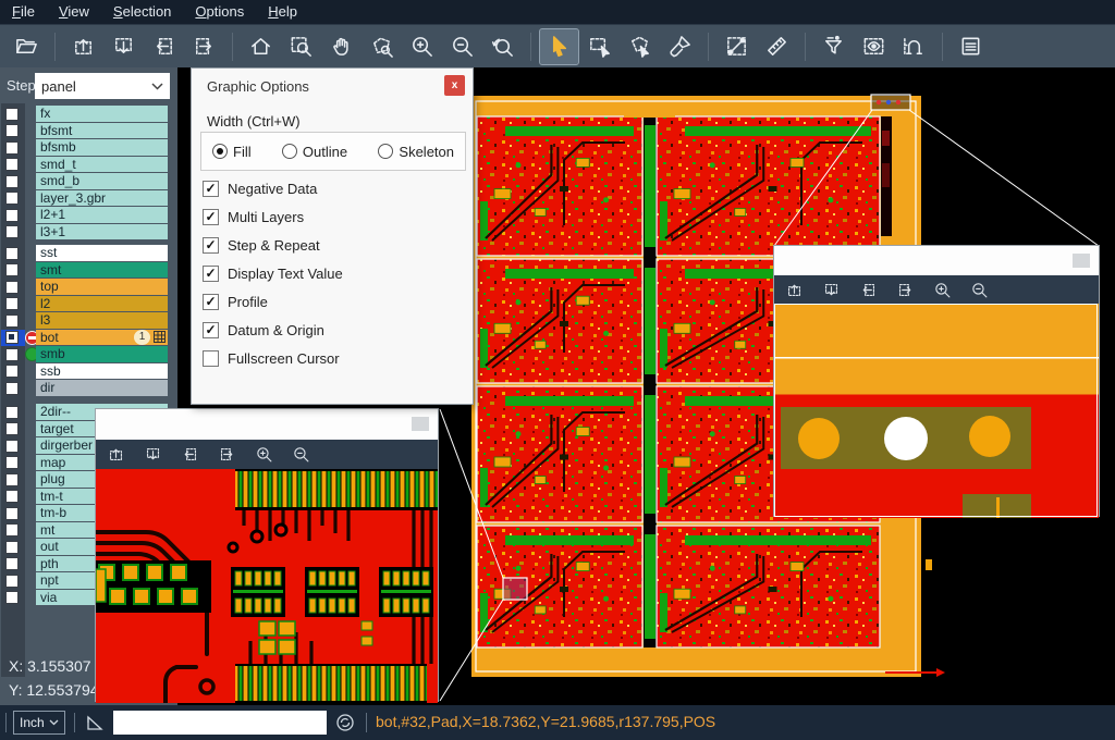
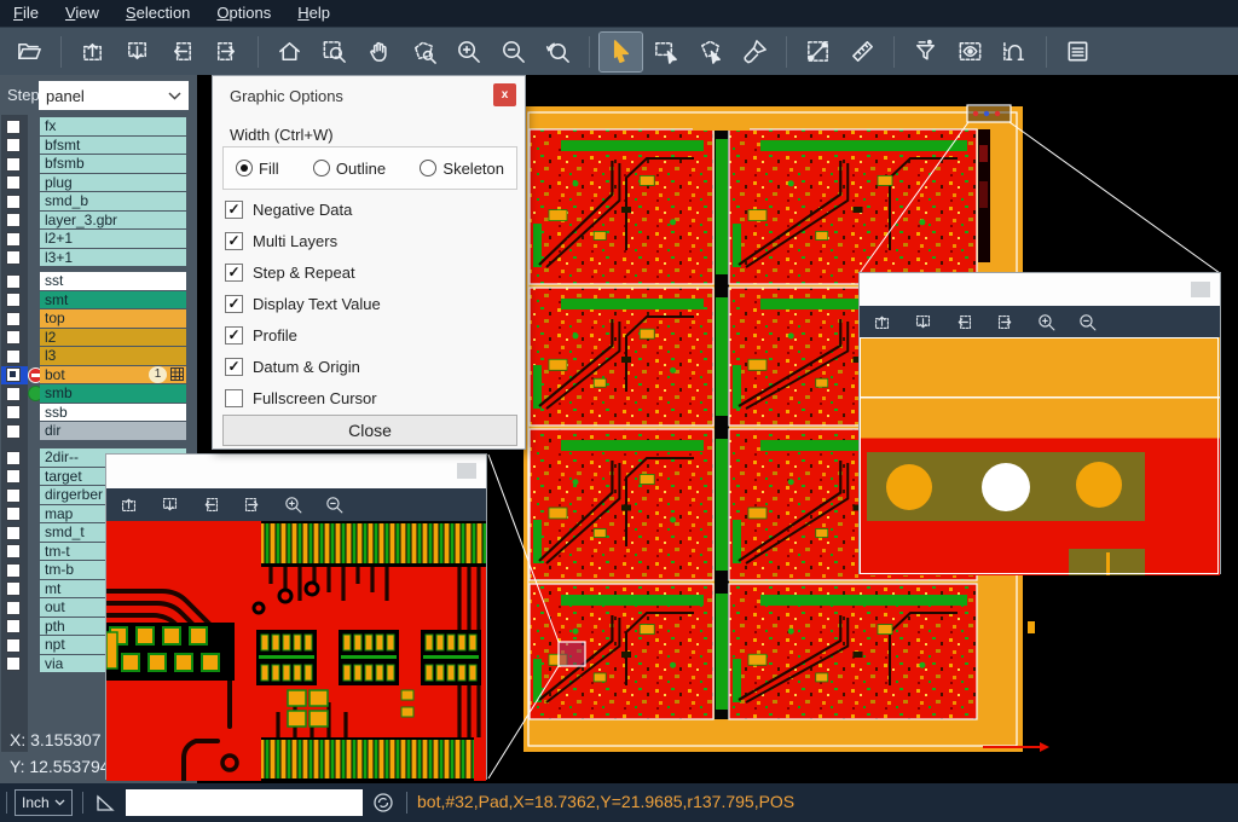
  File
  View
  Selection
  Options
  Help
  Step
  panel
  fx
  bfsmt
  bfsmb
- smd_t
+ plug
  smd_b
  layer_3.gbr
  l2+1
  l3+1
  sst
  smt
  top
  l2
  l3
  bot
  1
  smb
  ssb
  dir
  2dir--
  target
  dirgerber
  map
- plug
+ smd_t
  tm-t
  tm-b
  mt
  out
  pth
  npt
  via
  X: 3.155307
  Y: 12.55379
  Graphic Options
  x
  Width (Ctrl+W)
  Fill
  Outline
  Skeleton
  ✓
  Negative Data
  ✓
  Multi Layers
  ✓
  Step & Repeat
  ✓
  Display Text Value
  ✓
  Profile
  ✓
  Datum & Origin
  Fullscreen Cursor
+ Close
  Inch
  bot,#32,Pad,X=18.7362,Y=21.9685,r137.795,POS
